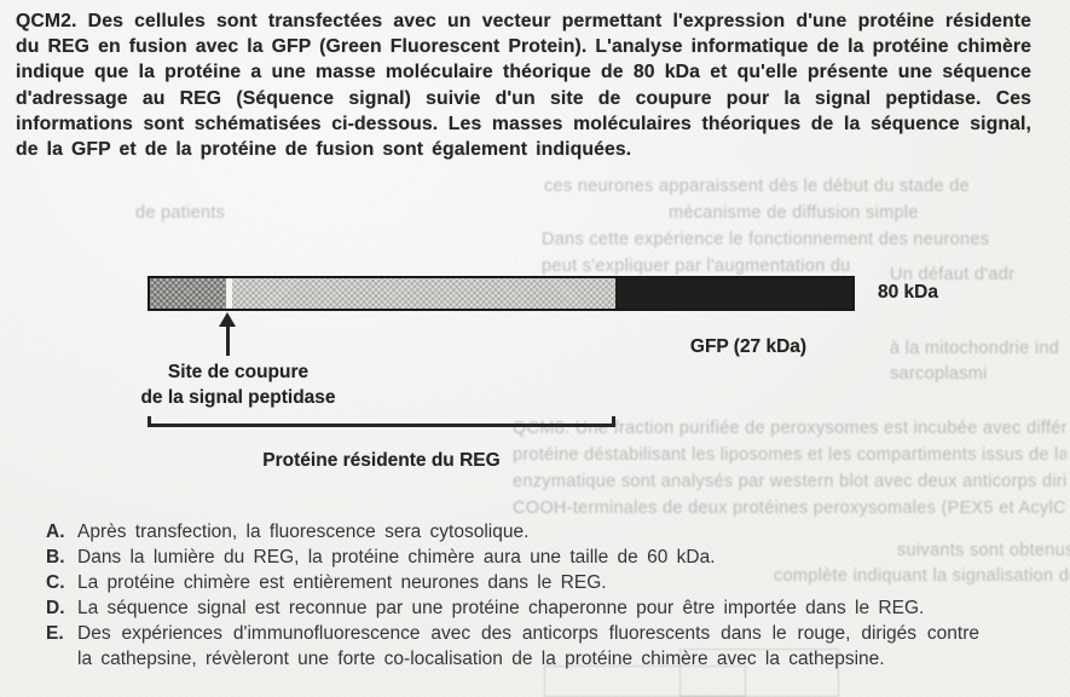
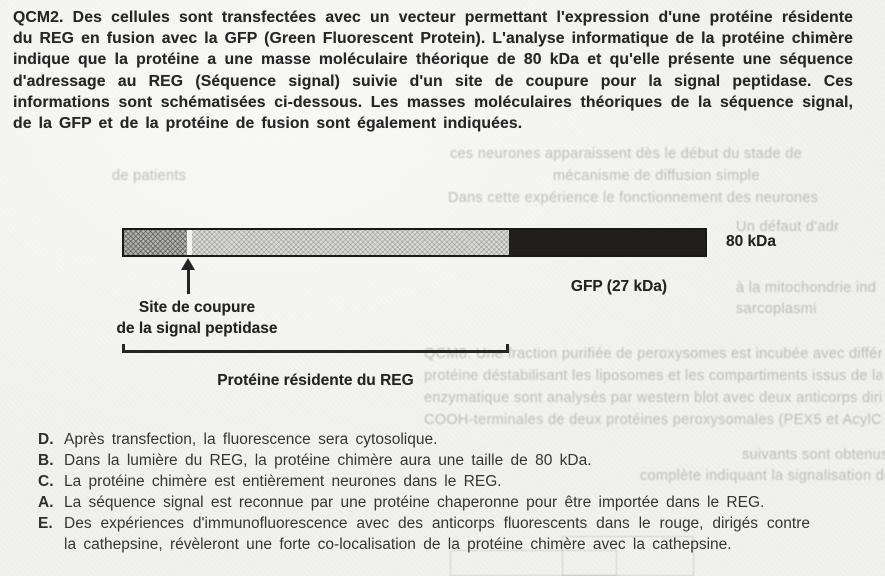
  ces neurones apparaissent dès le début du stade de
  de patients
  mécanisme de diffusion simple
  Dans cette expérience le fonctionnement des neurones
- peut s'expliquer par l'augmentation du
  Un défaut d'adr
  à la mitochondrie ind
  sarcoplasmi
  QCM8. Une fraction purifiée de peroxysomes est incubée avec différ
  protéine déstabilisant les liposomes et les compartiments issus de la
  enzymatique sont analysés par western blot avec deux anticorps diri
  COOH-terminales de deux protéines peroxysomales (PEX5 et AcylC
  suivants sont obtenu
  complète indiquant la signalisation d
  QCM2. Des cellules sont transfectées avec un vecteur permettant l'expression d'une protéine résidente du REG en fusion avec la GFP (Green Fluorescent Protein). L'analyse informatique de la protéine chimère indique que la protéine a une masse moléculaire théorique de 80 kDa et qu'elle présente une séquence d'adressage au REG (Séquence signal) suivie d'un site de coupure pour la signal peptidase. Ces informations sont schématisées ci-dessous. Les masses moléculaires théoriques de la séquence signal, de la GFP et de la protéine de fusion sont également indiquées.
  80 kDa
  GFP (27 kDa)
  Site de coupure
  de la signal peptidase
  Protéine résidente du REG
- A.
+ D.
  Après transfection, la fluorescence sera cytosolique.
  B.
- Dans la lumière du REG, la protéine chimère aura une taille de 60 kDa.
+ Dans la lumière du REG, la protéine chimère aura une taille de 80 kDa.
  C.
  La protéine chimère est entièrement neurones dans le REG.
- D.
+ A.
  La séquence signal est reconnue par une protéine chaperonne pour être importée dans le REG.
  E.
  Des expériences d'immunofluorescence avec des anticorps fluorescents dans le rouge, dirigés contre la cathepsine, révèleront une forte co-localisation de la protéine chimère avec la cathepsine.
